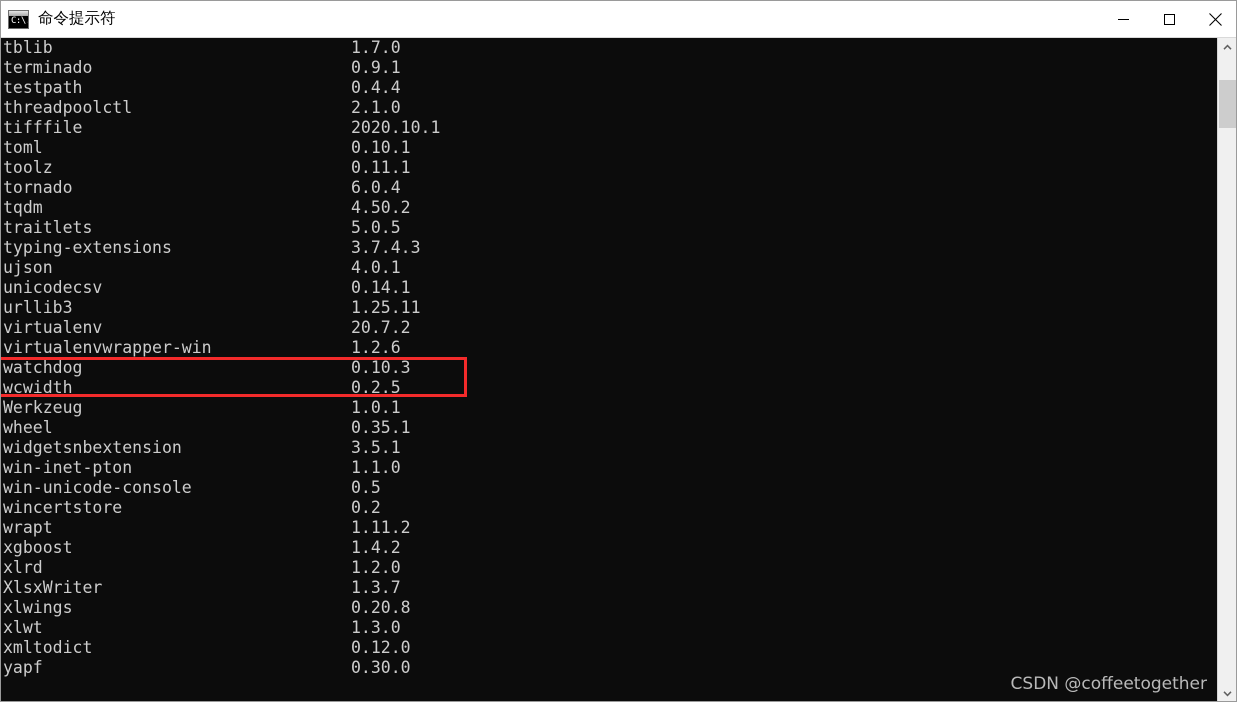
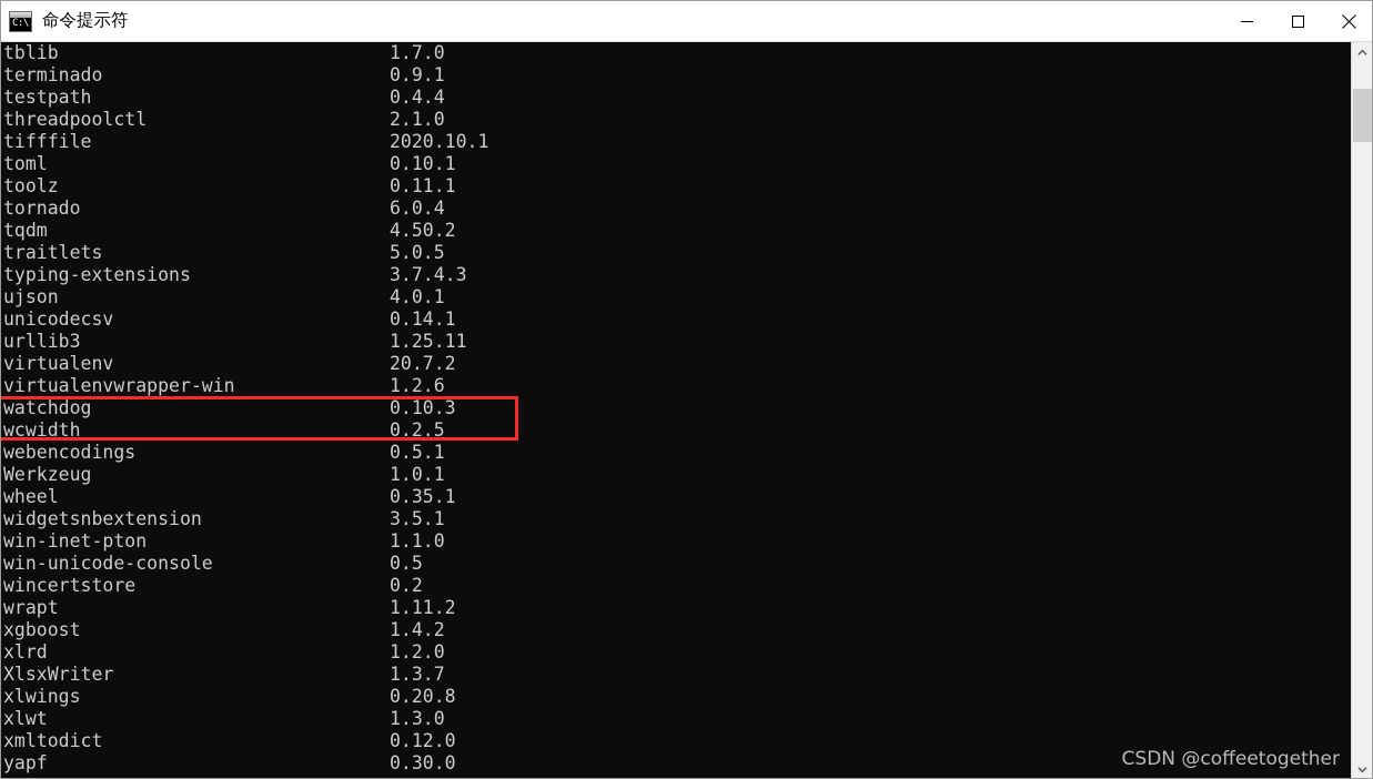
  C:\
  命令提示符
  tblib 1.7.0
  terminado 0.9.1
  testpath 0.4.4
  threadpoolctl 2.1.0
  tifffile 2020.10.1
  toml 0.10.1
  toolz 0.11.1
  tornado 6.0.4
  tqdm 4.50.2
  traitlets 5.0.5
  typing-extensions 3.7.4.3
  ujson 4.0.1
  unicodecsv 0.14.1
  urllib3 1.25.11
  virtualenv 20.7.2
  virtualenvwrapper-win 1.2.6
  watchdog 0.10.3
  wcwidth 0.2.5
+ webencodings 0.5.1
  Werkzeug 1.0.1
  wheel 0.35.1
  widgetsnbextension 3.5.1
  win-inet-pton 1.1.0
  win-unicode-console 0.5
  wincertstore 0.2
  wrapt 1.11.2
  xgboost 1.4.2
  xlrd 1.2.0
  XlsxWriter 1.3.7
  xlwings 0.20.8
  xlwt 1.3.0
  xmltodict 0.12.0
  yapf 0.30.0
  CSDN @coffeetogether
